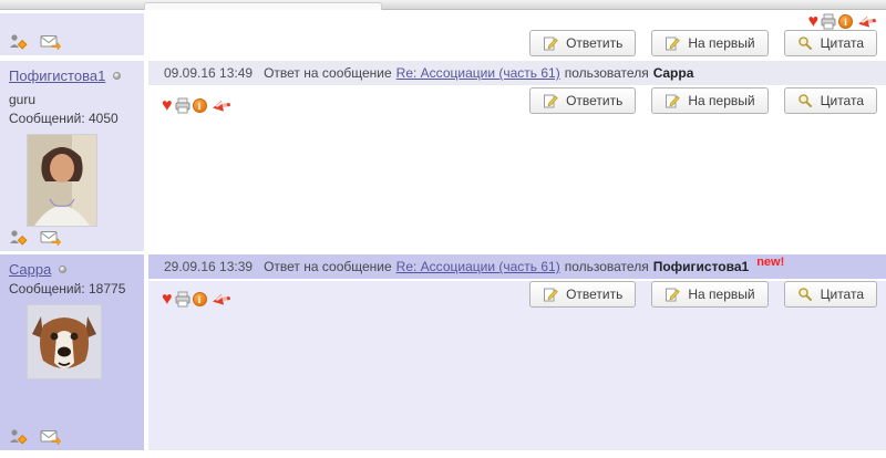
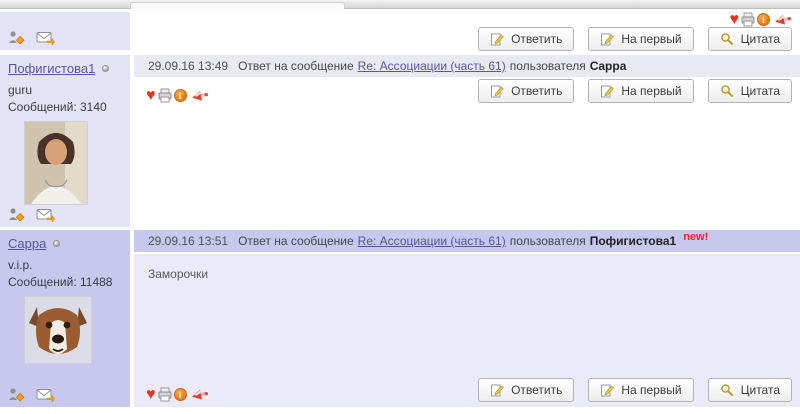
  ♥
  i
  Ответить
  На первый
  Цитата
  Пофигистова1
  guru
- Сообщений: 4050
+ Сообщений: 3140
- 09.09.16 13:49
+ 29.09.16 13:49
  Ответ на сообщение
  Re: Ассоциации (часть 61)
  пользователя
  Cappa
  ♥
  i
  Ответить
  На первый
  Цитата
  Cappa
+ v.i.p.
- Сообщений: 18775
+ Сообщений: 11488
- 29.09.16 13:39
+ 29.09.16 13:51
  Ответ на сообщение
  Re: Ассоциации (часть 61)
  пользователя
  Пофигистова1
  new!
+ Заморочки
  ♥
  i
  Ответить
  На первый
  Цитата
